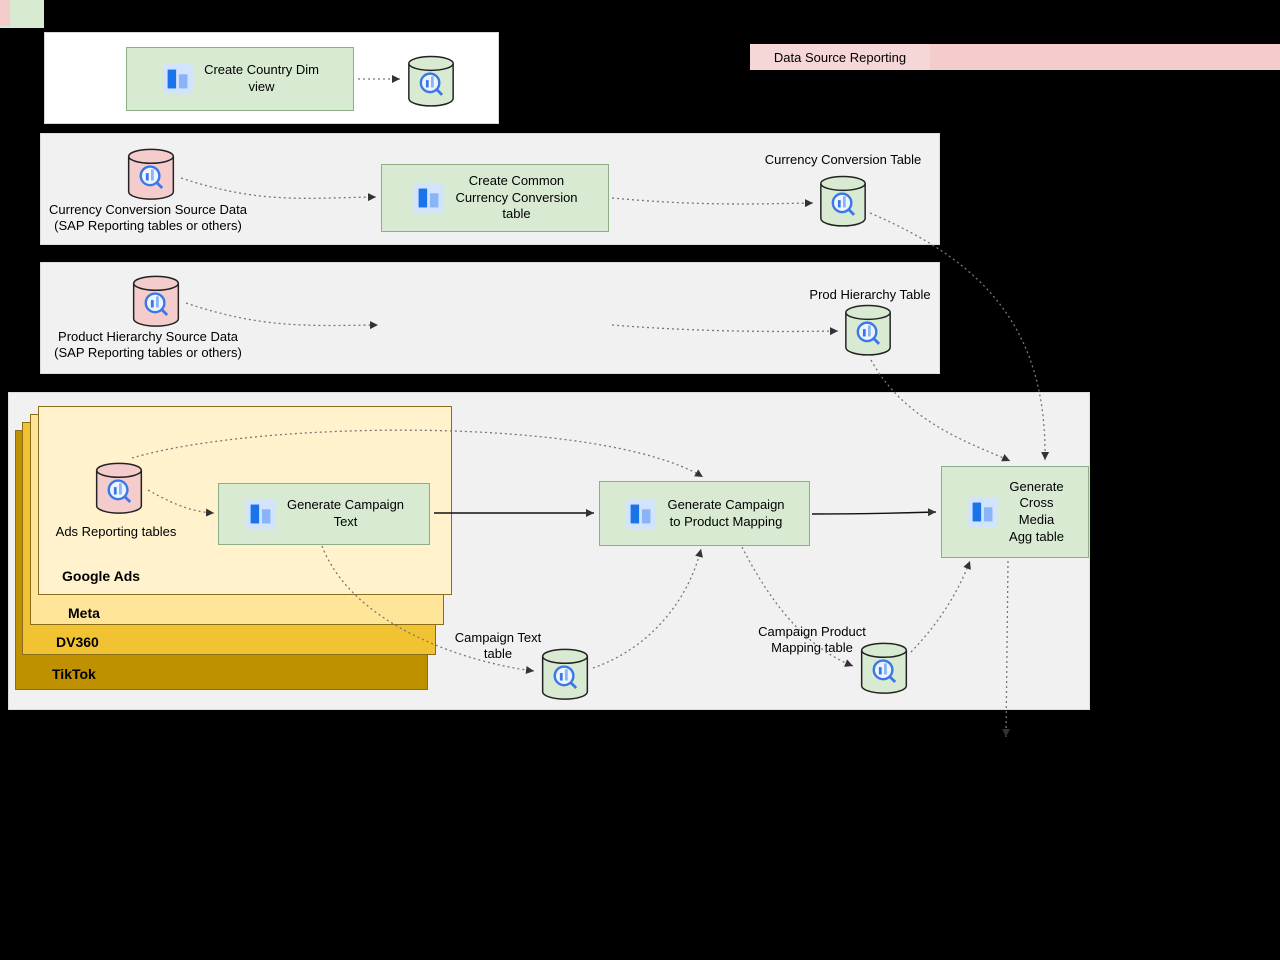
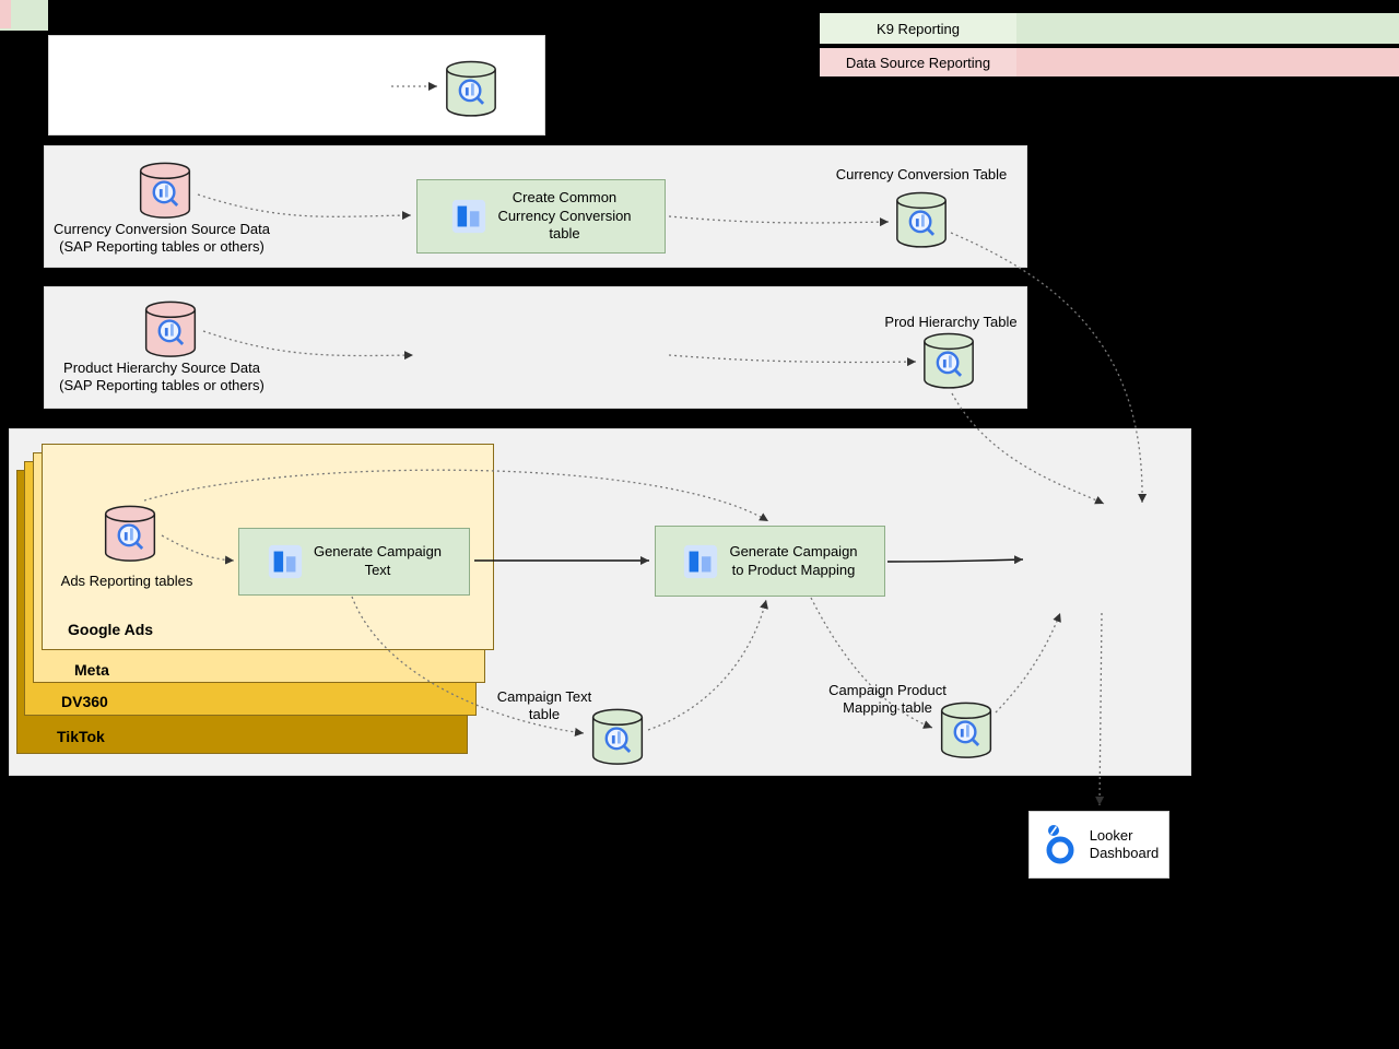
+ K9 Reporting
  Data Source Reporting
- Create Country Dim
- view
  Currency Conversion Source Data
  (SAP Reporting tables or others)
  Create Common
  Currency Conversion
  table
  Currency Conversion Table
  Product Hierarchy Source Data
  (SAP Reporting tables or others)
  Prod Hierarchy Table
  Google Ads
  Meta
  DV360
  TikTok
  Ads Reporting tables
  Generate Campaign
  Text
  Generate Campaign
  to Product Mapping
- Generate
- Cross
- Media
- Agg table
  Campaign Text
  table
  Campaign Product
  Mapping table
+ Looker
+ Dashboard
